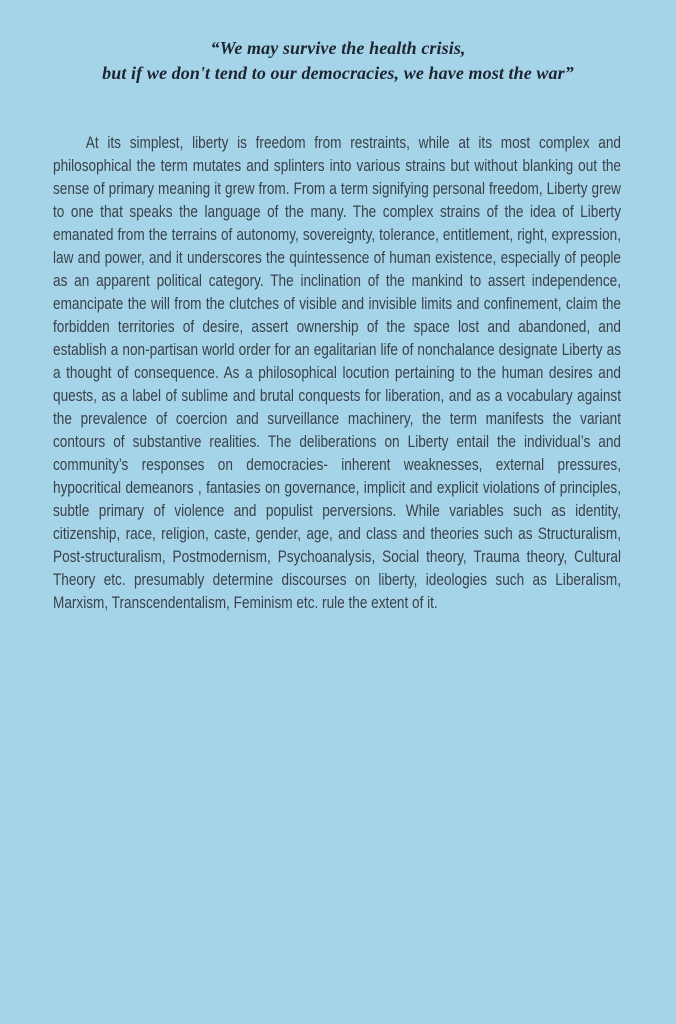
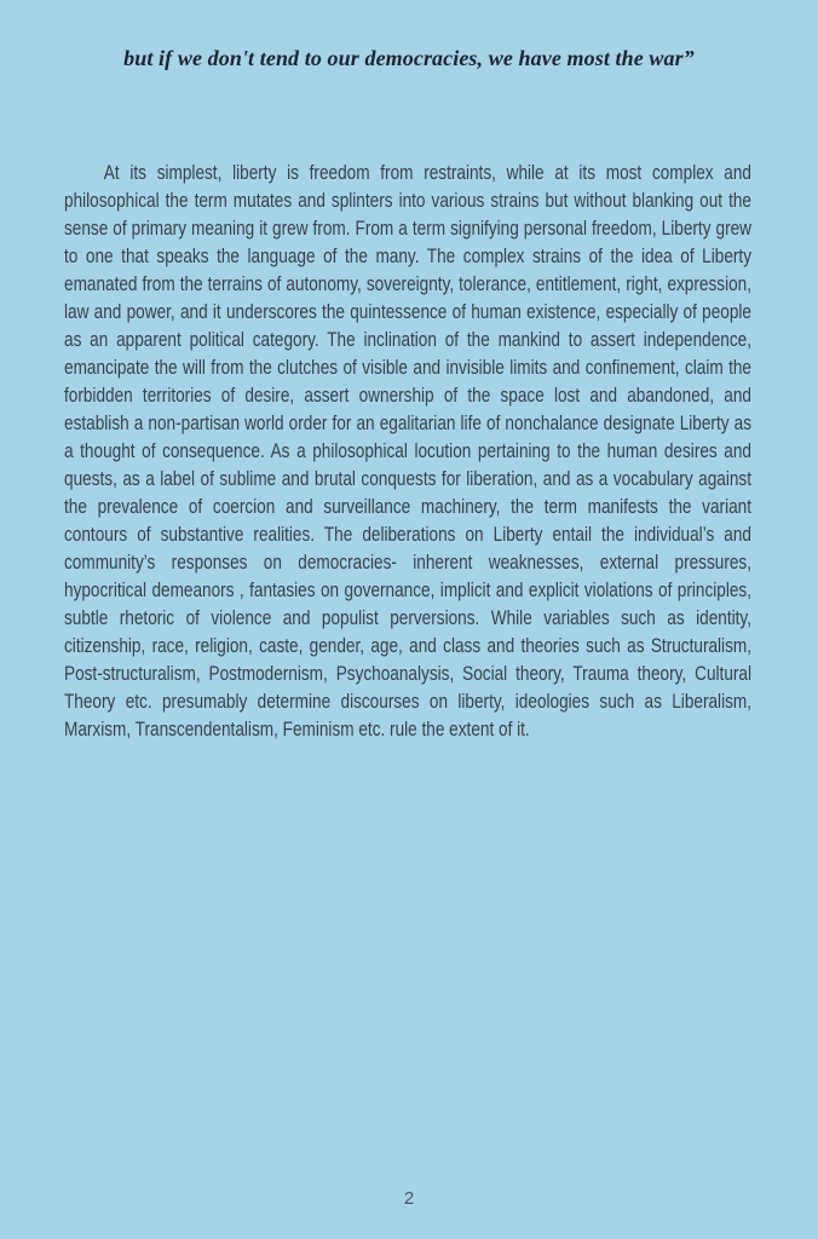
- “We may survive the health crisis,
  but if we don't tend to our democracies, we have most the war”
- At its simplest, liberty is freedom from restraints, while at its most complex and philosophical the term mutates and splinters into various strains but without blanking out the sense of primary meaning it grew from. From a term signifying personal freedom, Liberty grew to one that speaks the language of the many. The complex strains of the idea of Liberty emanated from the terrains of autonomy, sovereignty, tolerance, entitlement, right, expression, law and power, and it underscores the quintessence of human existence, especially of people as an apparent political category. The inclination of the mankind to assert independence, emancipate the will from the clutches of visible and invisible limits and confinement, claim the forbidden territories of desire, assert ownership of the space lost and abandoned, and establish a non-partisan world order for an egalitarian life of nonchalance designate Liberty as a thought of consequence. As a philosophical locution pertaining to the human desires and quests, as a label of sublime and brutal conquests for liberation, and as a vocabulary against the prevalence of coercion and surveillance machinery, the term manifests the variant contours of substantive realities. The deliberations on Liberty entail the individual’s and community’s responses on democracies- inherent weaknesses, external pressures, hypocritical demeanors , fantasies on governance, implicit and explicit violations of principles, subtle primary of violence and populist perversions. While variables such as identity, citizenship, race, religion, caste, gender, age, and class and theories such as Structuralism, Post-structuralism, Postmodernism, Psychoanalysis, Social theory, Trauma theory, Cultural Theory etc. presumably determine discourses on liberty, ideologies such as Liberalism, Marxism, Transcendentalism, Feminism etc. rule the extent of it.
+ At its simplest, liberty is freedom from restraints, while at its most complex and philosophical the term mutates and splinters into various strains but without blanking out the sense of primary meaning it grew from. From a term signifying personal freedom, Liberty grew to one that speaks the language of the many. The complex strains of the idea of Liberty emanated from the terrains of autonomy, sovereignty, tolerance, entitlement, right, expression, law and power, and it underscores the quintessence of human existence, especially of people as an apparent political category. The inclination of the mankind to assert independence, emancipate the will from the clutches of visible and invisible limits and confinement, claim the forbidden territories of desire, assert ownership of the space lost and abandoned, and establish a non-partisan world order for an egalitarian life of nonchalance designate Liberty as a thought of consequence. As a philosophical locution pertaining to the human desires and quests, as a label of sublime and brutal conquests for liberation, and as a vocabulary against the prevalence of coercion and surveillance machinery, the term manifests the variant contours of substantive realities. The deliberations on Liberty entail the individual’s and community’s responses on democracies- inherent weaknesses, external pressures, hypocritical demeanors , fantasies on governance, implicit and explicit violations of principles, subtle rhetoric of violence and populist perversions. While variables such as identity, citizenship, race, religion, caste, gender, age, and class and theories such as Structuralism, Post-structuralism, Postmodernism, Psychoanalysis, Social theory, Trauma theory, Cultural Theory etc. presumably determine discourses on liberty, ideologies such as Liberalism, Marxism, Transcendentalism, Feminism etc. rule the extent of it.
+ 2
